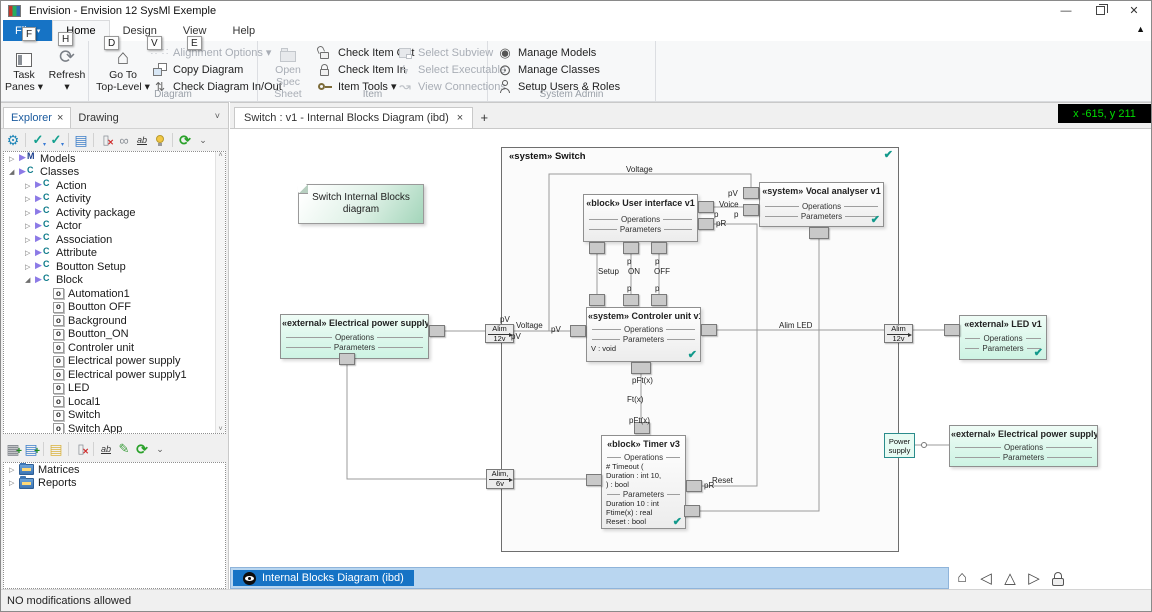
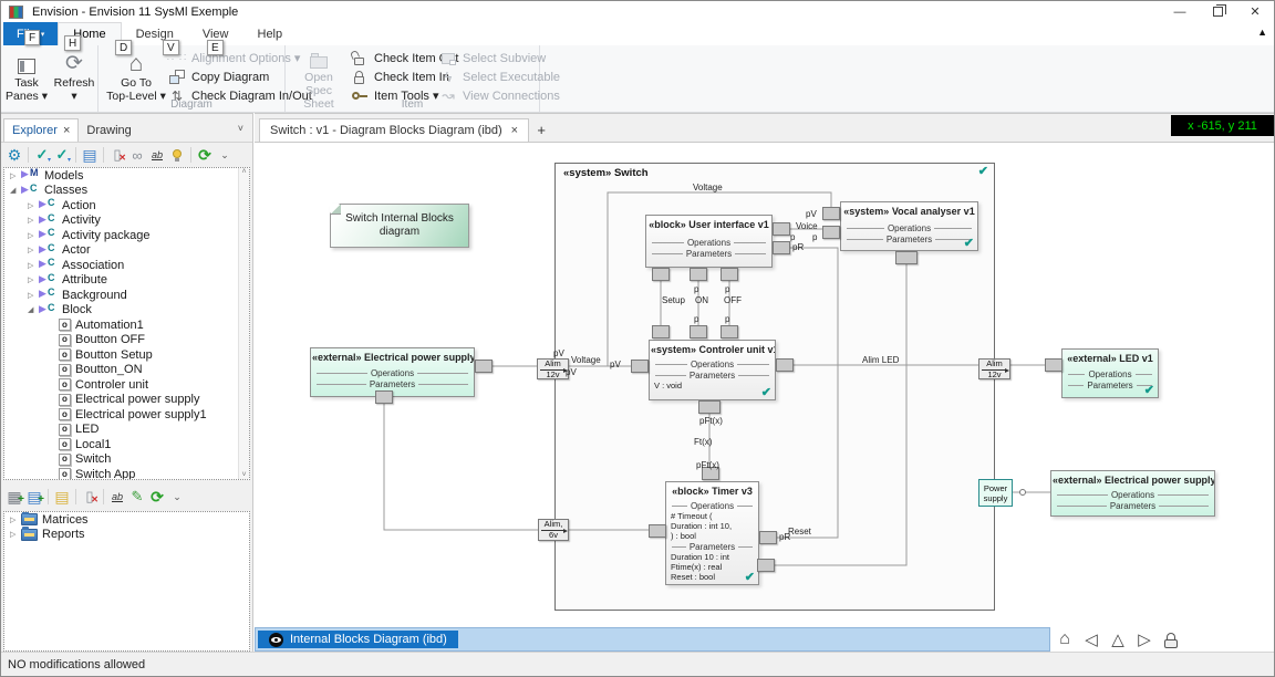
- Envision - Envision 12 SysMl Exemple
+ Envision - Envision 11 SysMl Exemple
  —
  ✕
  Home
  Design
  View
  Help
  F
  H
  D
  V
  E
  ▲
  Task
  Panes ▾
  Refresh
  ▾
  Go To
  Top-Level ▾
  Alignment Options ▾
  Copy Diagram
  Check Diagram In/Out
  Diagram
  Open Spec
  Sheet
  Check Itemt
  Check Item In
  Item Tools ▾
  Select Subview
  Select Executable
  View Connections
  Item
- Manage Models
- Manage Classes
- Setup Users & Roles
- System Admin
  Explorer
  ×
  Drawing
  ˅
  Models
  Classes
  Action
  Activity
  Activity package
  Actor
  Association
  Attribute
- Boutton Setup
+ Background
  Block
  Automation1
  Boutton OFF
- Background
+ Boutton Setup
  Boutton_ON
  Controler unit
  Electrical power supply
  Electrical power supply1
  LED
  Local1
  Switch
  Switch App
  Matrices
  Reports
- Switch : v1 - Internal Blocks Diagram (ibd)
+ Switch : v1 - Diagram Blocks Diagram (ibd)
  ×
  +
  «system» Switch
  ✔
  Switch Internal Blocks diagram
  «block» User interface v1
  Operations
  Parameters
  «system» Vocal analyser v1
  Operations
  Parameters
  ✔
  «system» Controler unit v
  Operations
  Parameters
  V : void
  ✔
  «block» Timer v3
  Operations
  # Timeout (
  Duration : int 10,
  ) : bool
  Parameters
  Duration 10 : int
  Ftime(x) : real
  Reset : bool
  ✔
  «external» LED v1
  Operations
  Parameters
  ✔
  «external» Electrical power supply
  Operations
  Parameters
  «external» Electrical power supply
  Operations
  Parameters
  Power supply
  Alim
  12v
  Alim
  12v
  Alim,
  6v
  Voltage
  pV
  Voice
  p
  p
  pR
  p
  p
  Setup
  ON
  OFF
  p
  p
  pV
  Voltage
  pV
  pV
  Alim LED
  pFt(x)
  Ft(x)
  pFt(x)
  Reset
  pR
  Internal Blocks Diagram (ibd)
  ⌂
  ◁
  △
  ▷
  x -615, y 211
  NO modifications allowed
